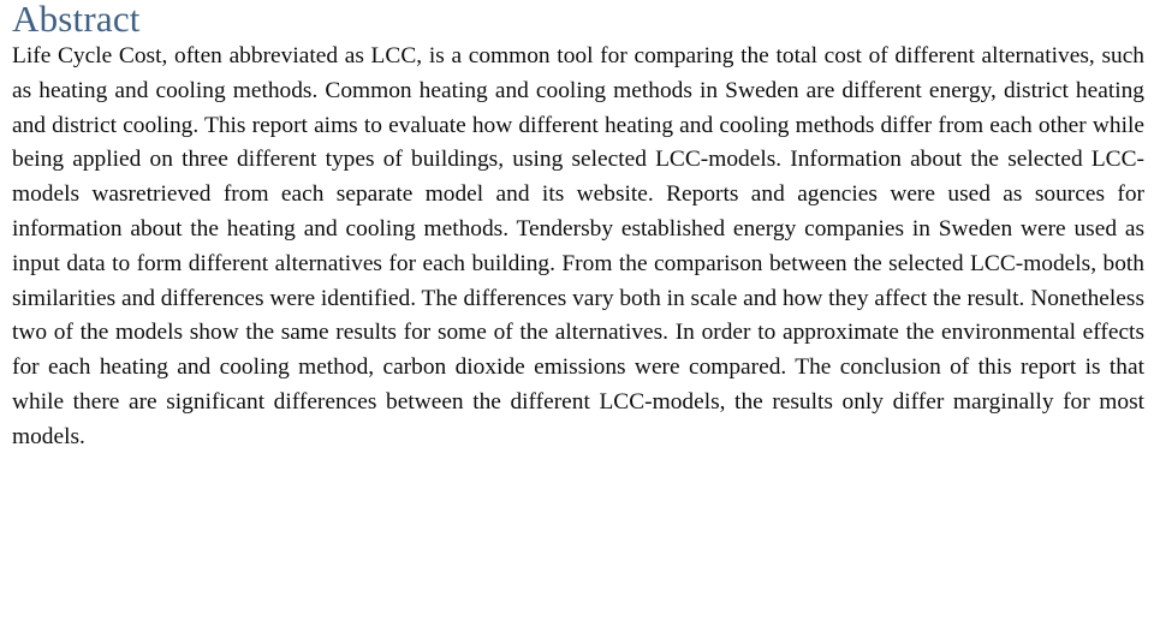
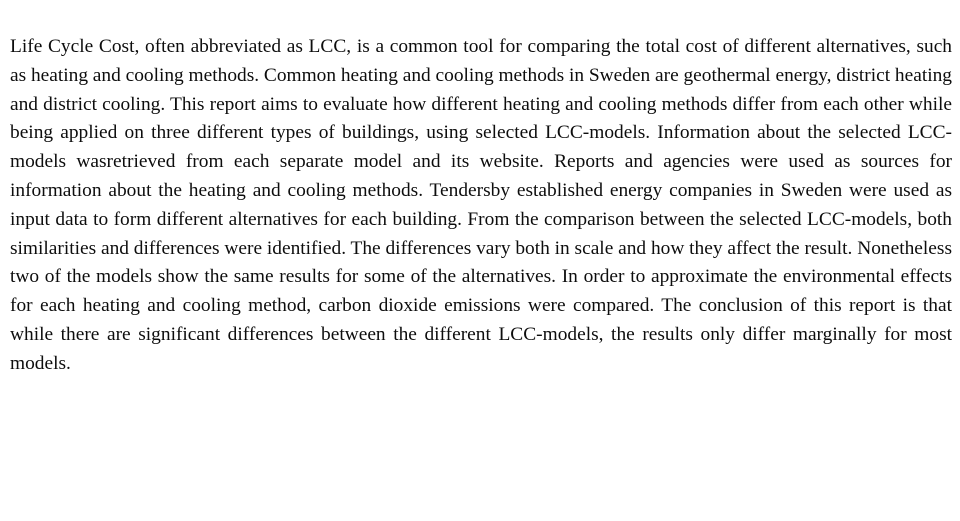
- Abstract
- Life Cycle Cost, often abbreviated as LCC, is a common tool for comparing the total cost of different alternatives, such as heating and cooling methods. Common heating and cooling methods in Sweden are different energy, district heating and district cooling. This report aims to evaluate how different heating and cooling methods differ from each other while being applied on three different types of buildings, using selected LCC-models. Information about the selected LCC-models wasretrieved from each separate model and its website. Reports and agencies were used as sources for information about the heating and cooling methods. Tendersby established energy companies in Sweden were used as input data to form different alternatives for each building. From the comparison between the selected LCC-models, both similarities and differences were identified. The differences vary both in scale and how they affect the result. Nonetheless two of the models show the same results for some of the alternatives. In order to approximate the environmental effects for each heating and cooling method, carbon dioxide emissions were compared. The conclusion of this report is that while there are significant differences between the different LCC-models, the results only differ marginally for most models.
+ Life Cycle Cost, often abbreviated as LCC, is a common tool for comparing the total cost of different alternatives, such as heating and cooling methods. Common heating and cooling methods in Sweden are geothermal energy, district heating and district cooling. This report aims to evaluate how different heating and cooling methods differ from each other while being applied on three different types of buildings, using selected LCC-models. Information about the selected LCC-models wasretrieved from each separate model and its website. Reports and agencies were used as sources for information about the heating and cooling methods. Tendersby established energy companies in Sweden were used as input data to form different alternatives for each building. From the comparison between the selected LCC-models, both similarities and differences were identified. The differences vary both in scale and how they affect the result. Nonetheless two of the models show the same results for some of the alternatives. In order to approximate the environmental effects for each heating and cooling method, carbon dioxide emissions were compared. The conclusion of this report is that while there are significant differences between the different LCC-models, the results only differ marginally for most models.
